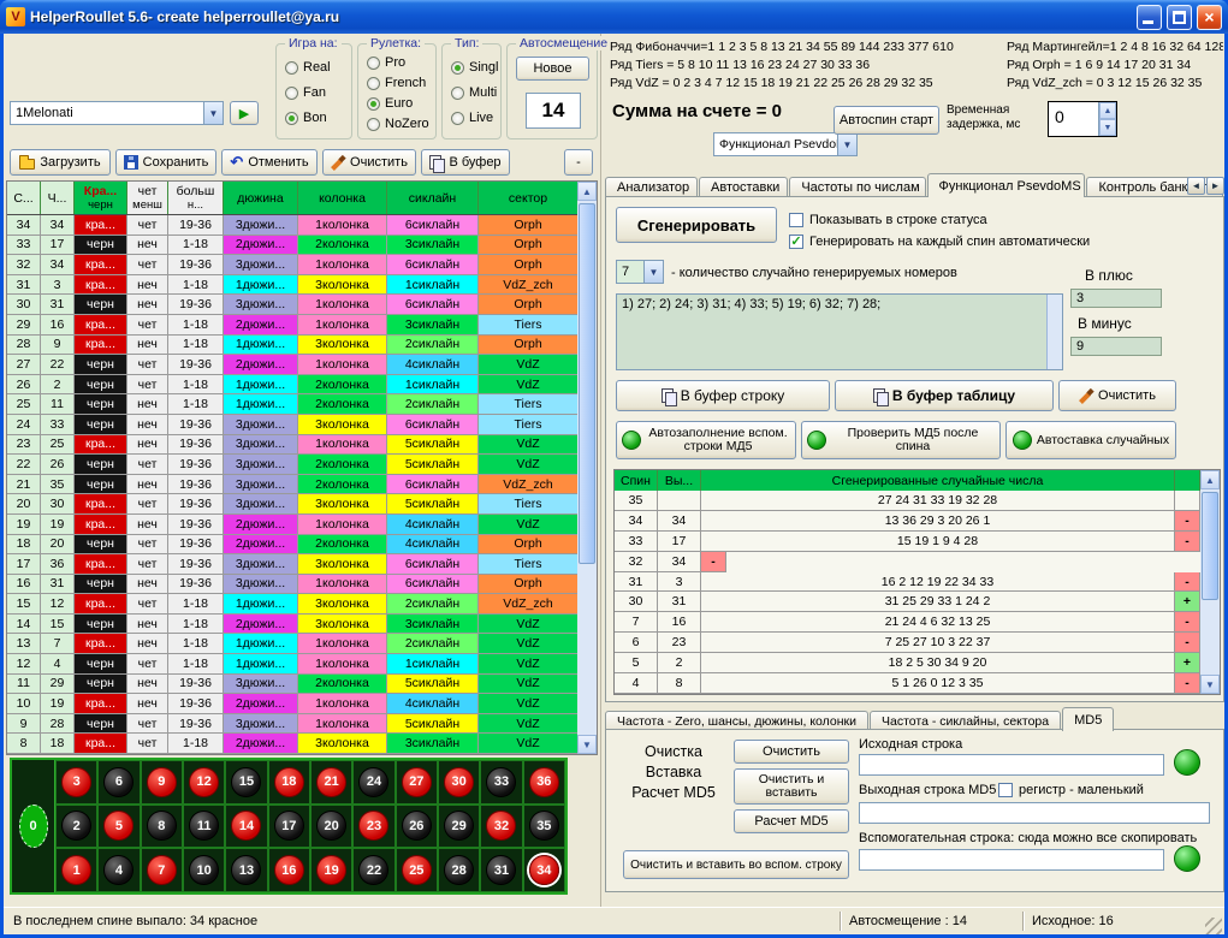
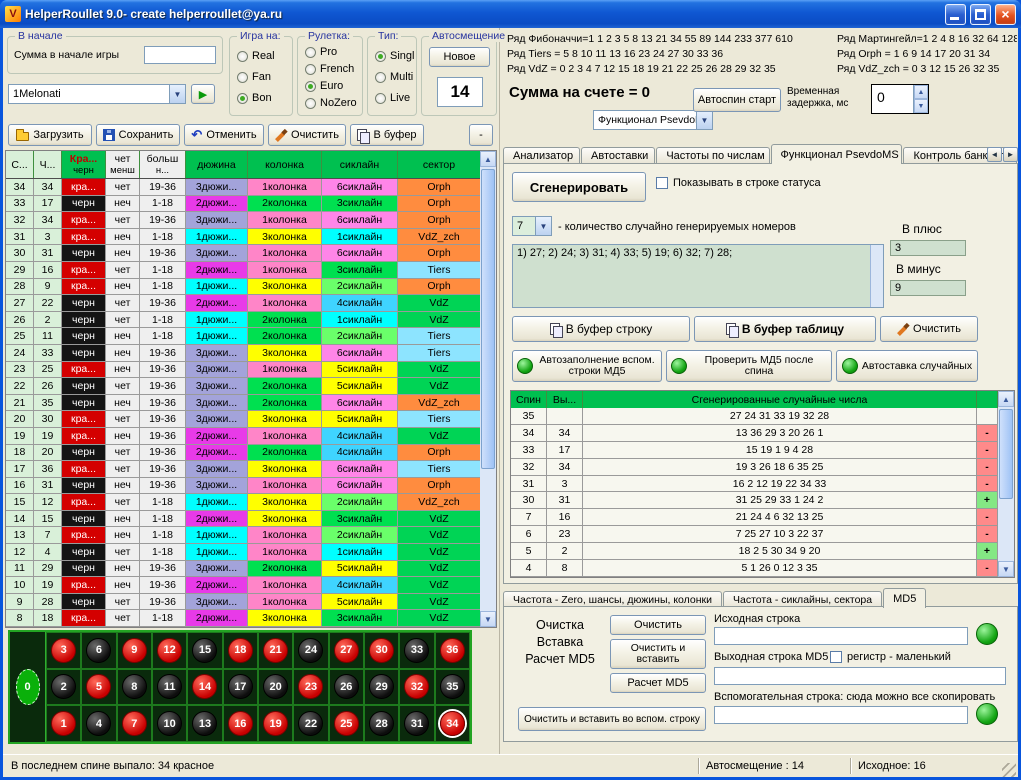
  V
- HelperRoullet 5.6- create helperroullet@ya.ru
+ HelperRoullet 9.0- create helperroullet@ya.ru
  ×
+ В начале
+ Сумма в начале игры
  1Melonati
  ▼
  ▶
  Игра на:
  Real
  Fan
  Bon
  Рулетка:
  Pro
  French
  Euro
  NoZero
  Тип:
  Singl
  Multi
  Live
  Автосмещение
  Новое
  14
  Загрузить
  Сохранить
  ↶
  Отменить
  Очистить
  В буфер
  -
  С...
  Ч...
  Кра...
  черн
  чет
  менш
  больш
  н...
  дюжина
  колонка
  сиклайн
  сектор
  34
  34
  кра...
  чет
  19-36
  3дюжи...
  1колонка
  6сиклайн
  Orph
  33
  17
  черн
  неч
  1-18
  2дюжи...
  2колонка
  3сиклайн
  Orph
  32
  34
  кра...
  чет
  19-36
  3дюжи...
  1колонка
  6сиклайн
  Orph
  31
  3
  кра...
  неч
  1-18
  1дюжи...
  3колонка
  1сиклайн
  VdZ_zch
  30
  31
  черн
  неч
  19-36
  3дюжи...
  1колонка
  6сиклайн
  Orph
  29
  16
  кра...
  чет
  1-18
  2дюжи...
  1колонка
  3сиклайн
  Tiers
  28
  9
  кра...
  неч
  1-18
  1дюжи...
  3колонка
  2сиклайн
  Orph
  27
  22
  черн
  чет
  19-36
  2дюжи...
  1колонка
  4сиклайн
  VdZ
  26
  2
  черн
  чет
  1-18
  1дюжи...
  2колонка
  1сиклайн
  VdZ
  25
  11
  черн
  неч
  1-18
  1дюжи...
  2колонка
  2сиклайн
  Tiers
  24
  33
  черн
  неч
  19-36
  3дюжи...
  3колонка
  6сиклайн
  Tiers
  23
  25
  кра...
  неч
  19-36
  3дюжи...
  1колонка
  5сиклайн
  VdZ
  22
  26
  черн
  чет
  19-36
  3дюжи...
  2колонка
  5сиклайн
  VdZ
  21
  35
  черн
  неч
  19-36
  3дюжи...
  2колонка
  6сиклайн
  VdZ_zch
  20
  30
  кра...
  чет
  19-36
  3дюжи...
  3колонка
  5сиклайн
  Tiers
  19
  19
  кра...
  неч
  19-36
  2дюжи...
  1колонка
  4сиклайн
  VdZ
  18
  20
  черн
  чет
  19-36
  2дюжи...
  2колонка
  4сиклайн
  Orph
  17
  36
  кра...
  чет
  19-36
  3дюжи...
  3колонка
  6сиклайн
  Tiers
  16
  31
  черн
  неч
  19-36
  3дюжи...
  1колонка
  6сиклайн
  Orph
  15
  12
  кра...
  чет
  1-18
  1дюжи...
  3колонка
  2сиклайн
  VdZ_zch
  14
  15
  черн
  неч
  1-18
  2дюжи...
  3колонка
  3сиклайн
  VdZ
  13
  7
  кра...
  неч
  1-18
  1дюжи...
  1колонка
  2сиклайн
  VdZ
  12
  4
  черн
  чет
  1-18
  1дюжи...
  1колонка
  1сиклайн
  VdZ
  11
  29
  черн
  неч
  19-36
  3дюжи...
  2колонка
  5сиклайн
  VdZ
  10
  19
  кра...
  неч
  19-36
  2дюжи...
  1колонка
  4сиклайн
  VdZ
  9
  28
  черн
  чет
  19-36
  3дюжи...
  1колонка
  5сиклайн
  VdZ
  8
  18
  кра...
  чет
  1-18
  2дюжи...
  3колонка
  3сиклайн
  VdZ
  ▲
  ▼
  0
  3
  6
  9
  12
  15
  18
  21
  24
  27
  30
  33
  36
  2
  5
  8
  11
  14
  17
  20
  23
  26
  29
  32
  35
  1
  4
  7
  10
  13
  16
  19
  22
  25
  28
  31
  34
  Ряд Фибоначчи=1 1 2 3 5 8 13 21 34 55 89 144 233 377 610
  Ряд Tiers = 5 8 10 11 13 16 23 24 27 30 33 36
  Ряд VdZ = 0 2 3 4 7 12 15 18 19 21 22 25 26 28 29 32 35
  Ряд Мартингейл=1 2 4 8 16 32 64 128
  Ряд Orph = 1 6 9 14 17 20 31 34
  Ряд VdZ_zch = 0 3 12 15 26 32 35
  Сумма на счете = 0
  Функционал Psevdo
  ▼
  Автоспин старт
  Временная задержка, мс
  0
  Анализатор
  Автоставки
  Частоты по числам
  Функционал PsevdoMS
  Контроль банк
  ◄
  ►
  Сгенерировать
  Показывать в строке статуса
- ✓
- Генерировать на каждый спин автоматически
  7
  ▼
  - количество случайно генерируемых номеров
  1) 27; 2) 24; 3) 31; 4) 33; 5) 19; 6) 32; 7) 28;
  В плюс
  3
  В минус
  9
  В буфер строку
  В буфер таблицу
  Очистить
  Автозаполнение вспом. строки МД5
  Проверить МД5 после спина
  Автоставка случайных
  Спин
  Вы...
  Сгенерированные случайные числа
  35
  27 24 31 33 19 32 28
  34
  34
  13 36 29 3 20 26 1
  -
  33
  17
  15 19 1 9 4 28
  -
  32
  34
+ 19 3 26 18 6 35 25
  -
  31
  3
  16 2 12 19 22 34 33
  -
  30
  31
  31 25 29 33 1 24 2
  +
  7
  16
  21 24 4 6 32 13 25
  -
  6
  23
  7 25 27 10 3 22 37
  -
  5
  2
  18 2 5 30 34 9 20
  +
  4
  8
  5 1 26 0 12 3 35
  -
  ▲
  ▼
  Частота - Zero, шансы, дюжины, колонки
  Частота - сиклайны, сектора
  MD5
  Очистка
  Вставка
  Расчет MD5
  Очистить
  Очистить и вставить
  Расчет MD5
  Очистить и вставить во вспом. строку
  Исходная строка
  Выходная строка MD5
  регистр - маленький
  Вспомогательная строка: сюда можно все скопировать
  В последнем спине выпало: 34 красное
  Автосмещение : 14
  Исходное: 16
